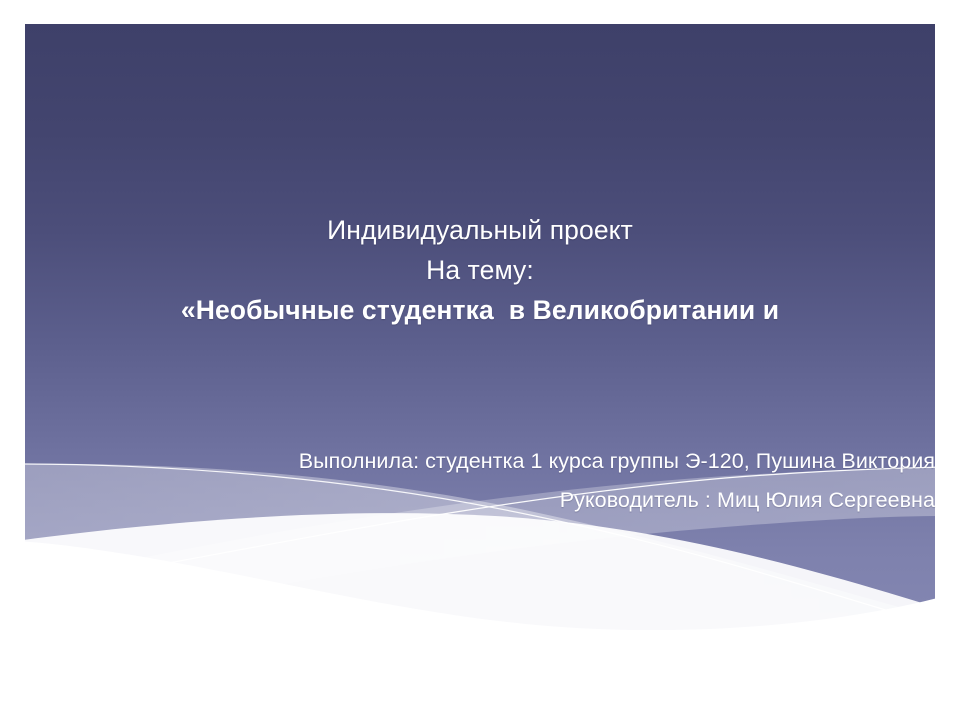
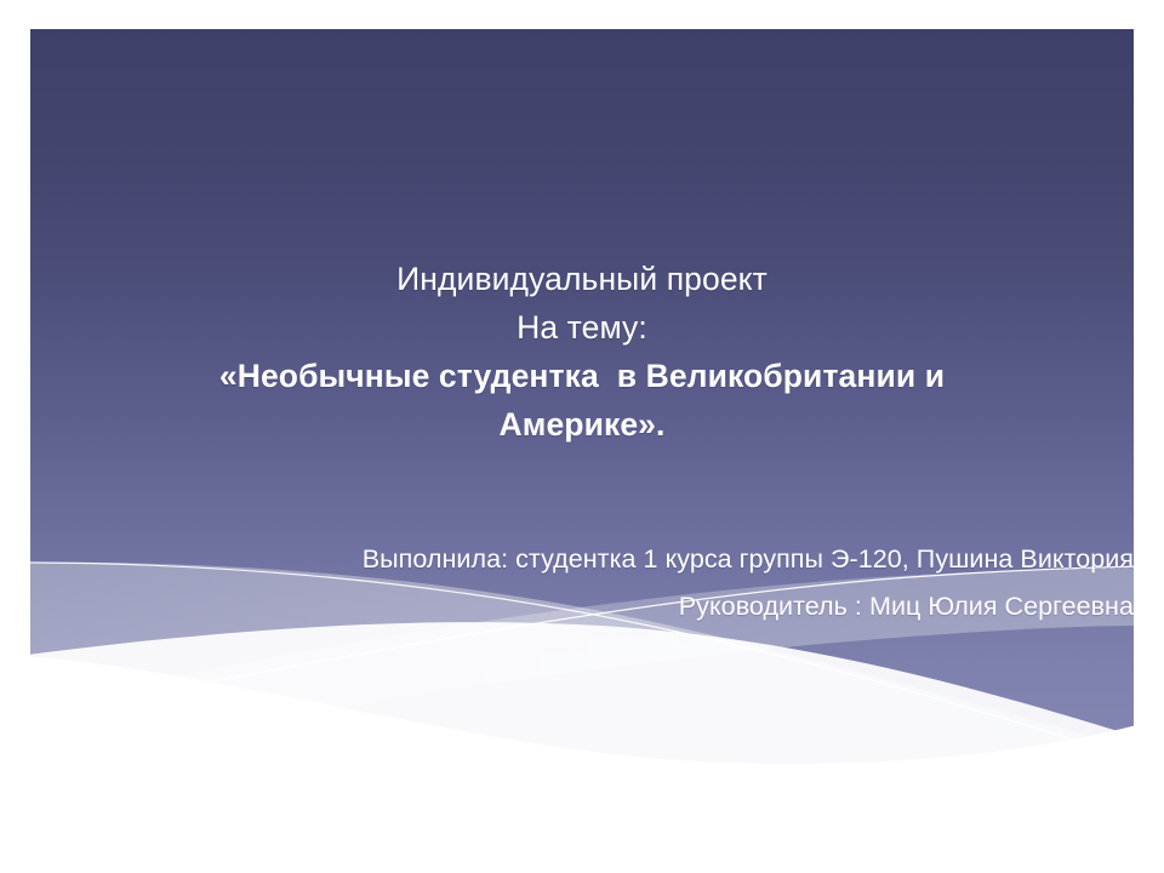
  Индивидуальный проект
  На тему:
  «Необычные студентка в Великобритании и
+ Америке».
  Выполнила: студентка 1 курса группы Э-120, Пушина Виктория
  Руководитель : Миц Юлия Сергеевна
